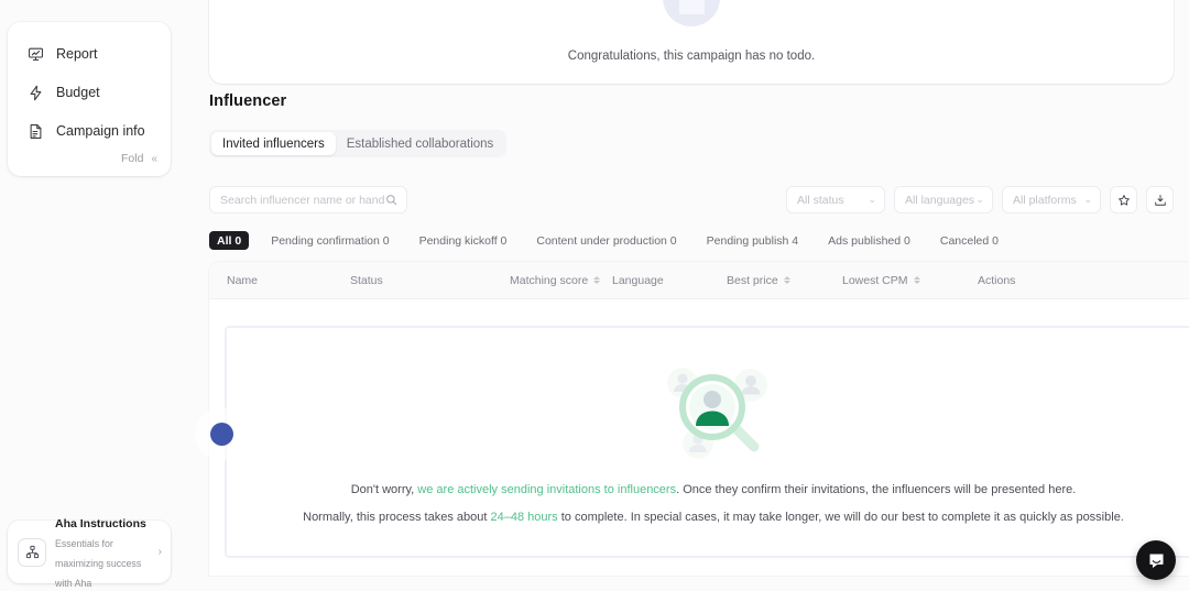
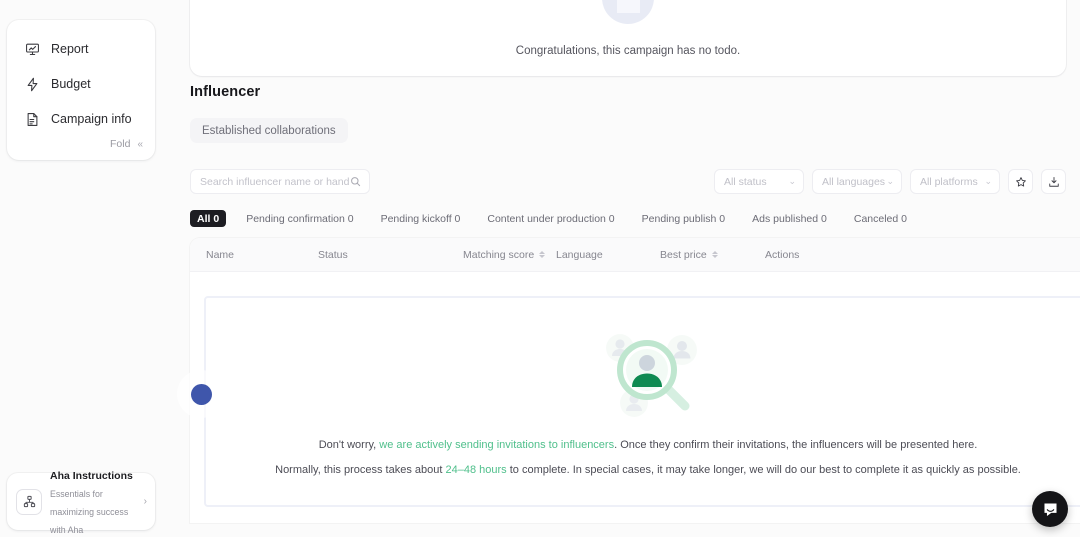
  Report
  Budget
  Campaign info
  Fold
  «
  Aha Instructions Essentials for maximizing success with Aha
  ›
  Congratulations, this campaign has no todo.
  Influencer
- Invited influencers
  Established collaborations
  Search influencer name or hand
  All status
  ⌄
  All languages
  ⌄
  All platforms
  ⌄
  All 0
  Pending confirmation 0
  Pending kickoff 0
  Content under production 0
- Pending publish 4
+ Pending publish 0
  Ads published 0
  Canceled 0
  Name
  Status
  Matching score
  Language
  Best price
- Lowest CPM
  Actions
  Don't worry, we are actively sending invitations to influencers. Once they confirm their invitations, the influencers will be presented here.
  Normally, this process takes about 24–48 hours to complete. In special cases, it may take longer, we will do our best to complete it as quickly as possible.
